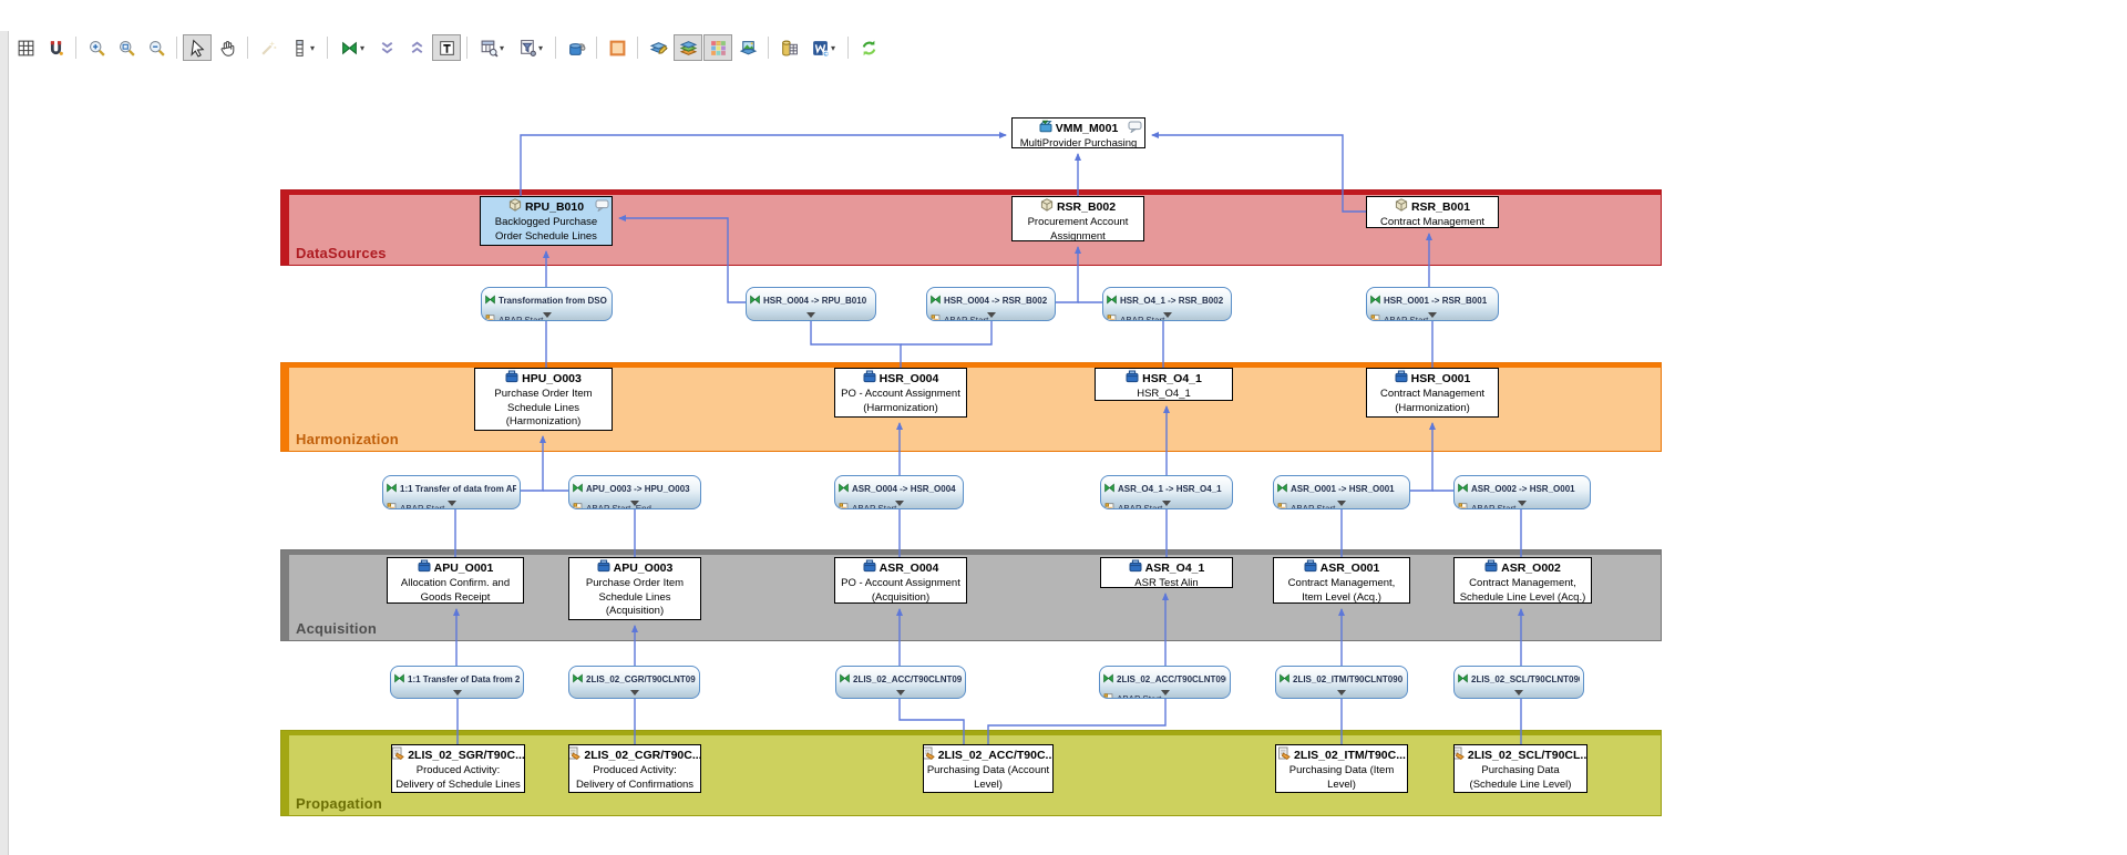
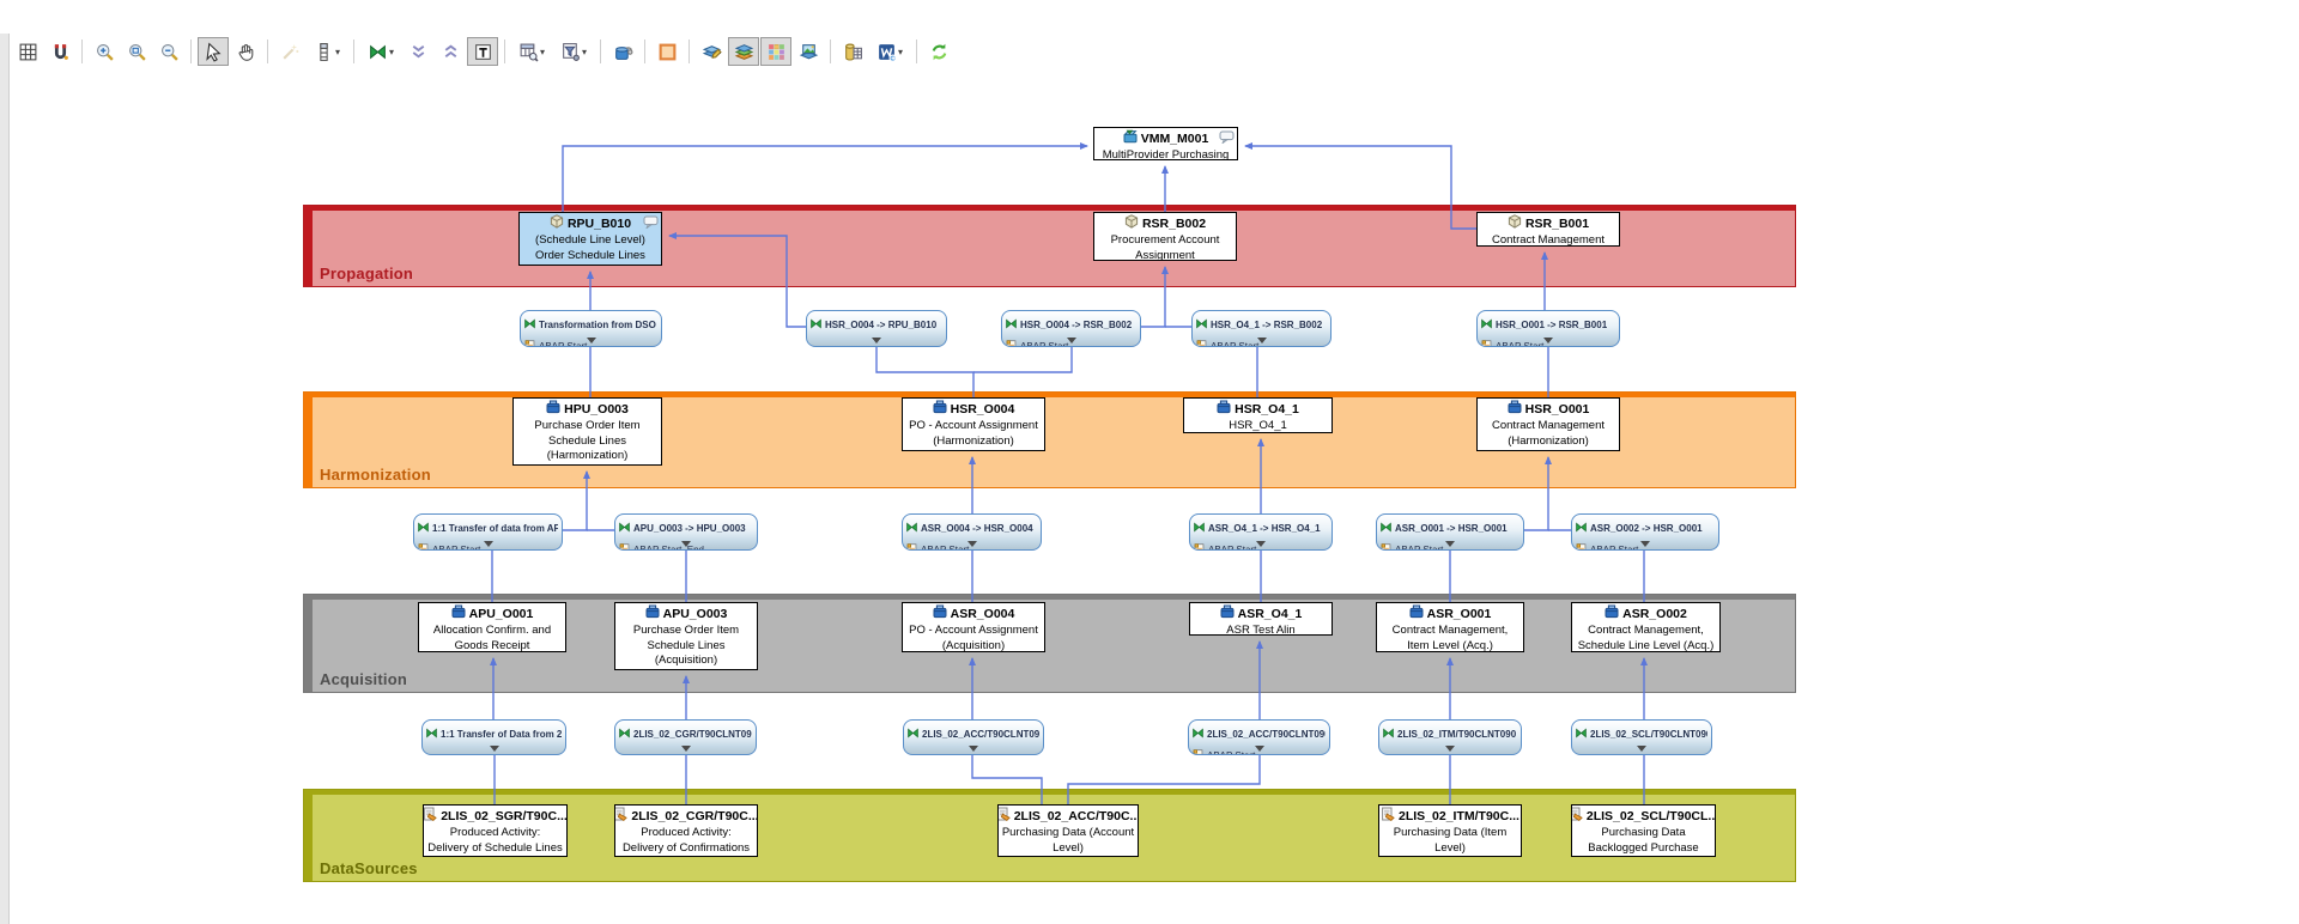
  ▾
  ▾
  ▾
  ▾
  ▾
- DataSources
+ Propagation
  Harmonization
  Acquisition
- Propagation
+ DataSources
  VMM_M001
  MultiProvider Purchasing
  RPU_B010
- Backlogged Purchase
+ (Schedule Line Level)
  Order Schedule Lines
  RSR_B002
  Procurement Account
  Assignment
  RSR_B001
  Contract Management
  HPU_O003
  Purchase Order Item
  Schedule Lines
  (Harmonization)
  HSR_O004
  PO - Account Assignment
  (Harmonization)
  HSR_O4_1
  HSR_O4_1
  HSR_O001
  Contract Management
  (Harmonization)
  APU_O001
  Allocation Confirm. and
  Goods Receipt
  APU_O003
  Purchase Order Item
  Schedule Lines
  (Acquisition)
  ASR_O004
  PO - Account Assignment
  (Acquisition)
  ASR_O4_1
  ASR Test Alin
  ASR_O001
  Contract Management,
  Item Level (Acq.)
  ASR_O002
  Contract Management,
  Schedule Line Level (Acq.)
  2LIS_02_SGR/T90C...
  Produced Activity:
  Delivery of Schedule Lines
  2LIS_02_CGR/T90C..
  Produced Activity:
  Delivery of Confirmations
  2LIS_02_ACC/T90C..
  Purchasing Data (Account
  Level)
  2LIS_02_ITM/T90C...
  Purchasing Data (Item
  Level)
  2LIS_02_SCL/T90CL..
  Purchasing Data
- (Schedule Line Level)
+ Backlogged Purchase
  Transformation from DSO
  HSR_O004 -> RPU_B010
  HSR_O004 -> RSR_B002
  HSR_O4_1 -> RSR_B002
  HSR_O001 -> RSR_B001
  1:1 Transfer of data from AP
  APU_O003 -> HPU_O003
  ASR_O004 -> HSR_O004
  ASR_O4_1 -> HSR_O4_1
  ASR_O001 -> HSR_O001
  ASR_O002 -> HSR_O001
  1:1 Transfer of Data from 2
  2LIS_02_CGR/T90CLNT09
  2LIS_02_ACC/T90CLNT09
  2LIS_02_ACC/T90CLNT09
  2LIS_02_ITM/T90CLNT090
  2LIS_02_SCL/T90CLNT09
